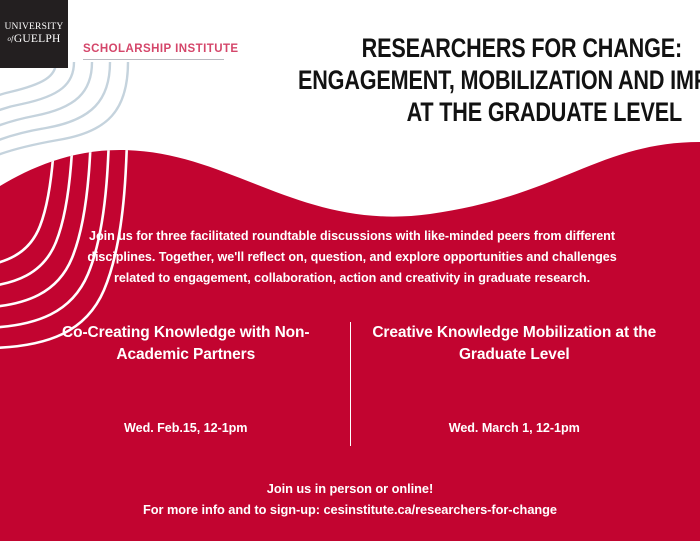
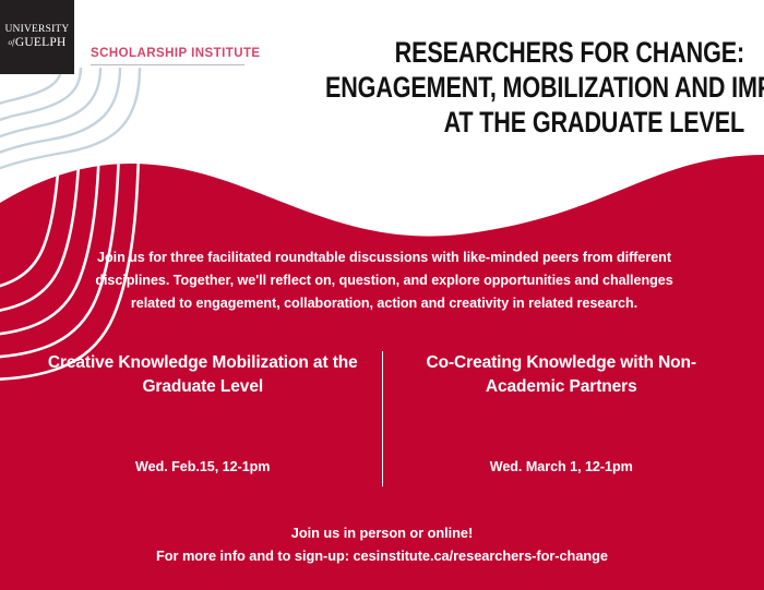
  UNIVERSITY
  of
  GUELPH
  SCHOLARSHIP INSTITUTE
  RESEARCHERS FOR CHANGE:
  ENGAGEMENT, MOBILIZATION AND IM
  AT THE GRADUATE LEVEL
- Join us for three facilitated roundtable discussions with like-minded peers from different disciplines. Together, we'll reflect on, question, and explore opportunities and challenges related to engagement, collaboration, action and creativity in graduate research.
+ Join us for three facilitated roundtable discussions with like-minded peers from different disciplines. Together, we'll reflect on, question, and explore opportunities and challenges related to engagement, collaboration, action and creativity in related research.
- Co-Creating Knowledge with Non-Academic Partners
+ Creative Knowledge Mobilization at the Graduate Level
  Wed. Feb.15, 12-1pm
- Creative Knowledge Mobilization at the Graduate Level
+ Co-Creating Knowledge with Non-Academic Partners
  Wed. March 1, 12-1pm
  Join us in person or online!
  For more info and to sign-up: cesinstitute.ca/researchers-for-change
